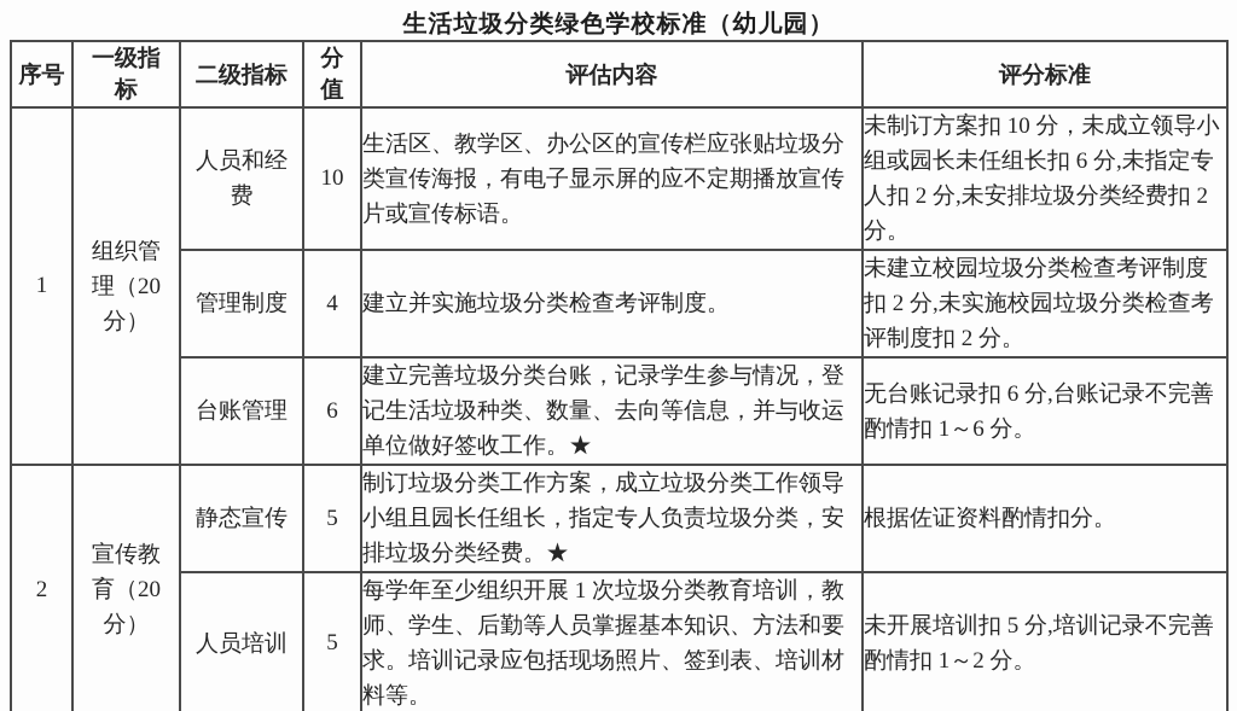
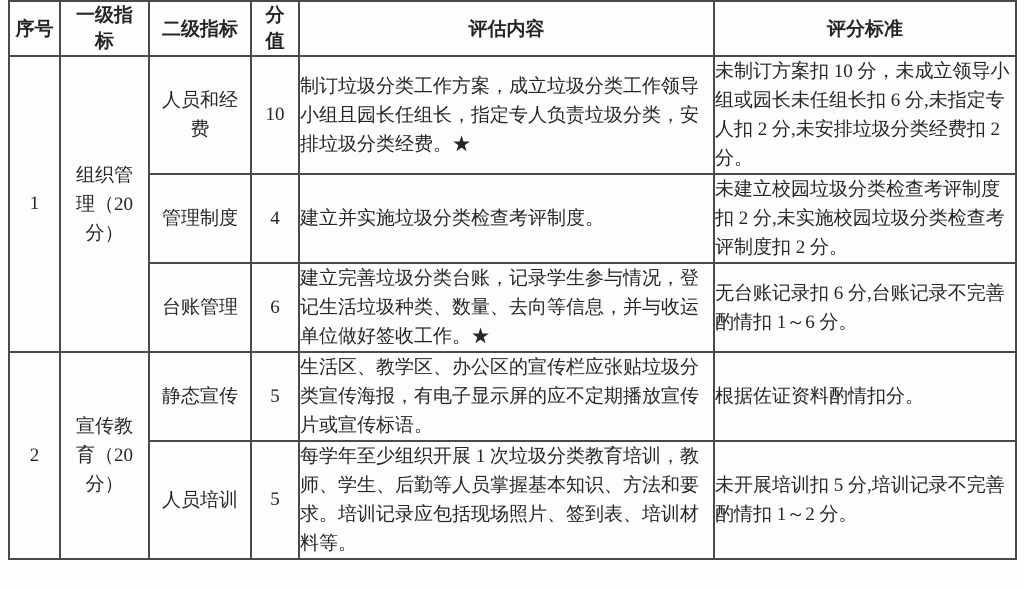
- 生活垃圾分类绿色学校标准（幼儿园）
  序号	一级指标	二级指标	分值	评估内容	评分标准
- 1	组织管理（20分）	人员和经费	10	生活区、教学区、办公区的宣传栏应张贴垃圾分类宣传海报，有电子显示屏的应不定期播放宣传片或宣传标语。	未制订方案扣 10 分，未成立领导小组或园长未任组长扣 6 分,未指定专人扣 2 分,未安排垃圾分类经费扣 2 分。
+ 1	组织管理（20分）	人员和经费	10	制订垃圾分类工作方案，成立垃圾分类工作领导小组且园长任组长，指定专人负责垃圾分类，安排垃圾分类经费。★	未制订方案扣 10 分，未成立领导小组或园长未任组长扣 6 分,未指定专人扣 2 分,未安排垃圾分类经费扣 2 分。
  管理制度	4	建立并实施垃圾分类检查考评制度。	未建立校园垃圾分类检查考评制度扣 2 分,未实施校园垃圾分类检查考评制度扣 2 分。
  台账管理	6	建立完善垃圾分类台账，记录学生参与情况，登记生活垃圾种类、数量、去向等信息，并与收运单位做好签收工作。★	无台账记录扣 6 分,台账记录不完善酌情扣 1～6 分。
- 2	宣传教育（20分）	静态宣传	5	制订垃圾分类工作方案，成立垃圾分类工作领导小组且园长任组长，指定专人负责垃圾分类，安排垃圾分类经费。★	根据佐证资料酌情扣分。
+ 2	宣传教育（20分）	静态宣传	5	生活区、教学区、办公区的宣传栏应张贴垃圾分类宣传海报，有电子显示屏的应不定期播放宣传片或宣传标语。	根据佐证资料酌情扣分。
  人员培训	5	每学年至少组织开展 1 次垃圾分类教育培训，教师、学生、后勤等人员掌握基本知识、方法和要求。培训记录应包括现场照片、签到表、培训材料等。	未开展培训扣 5 分,培训记录不完善酌情扣 1～2 分。
